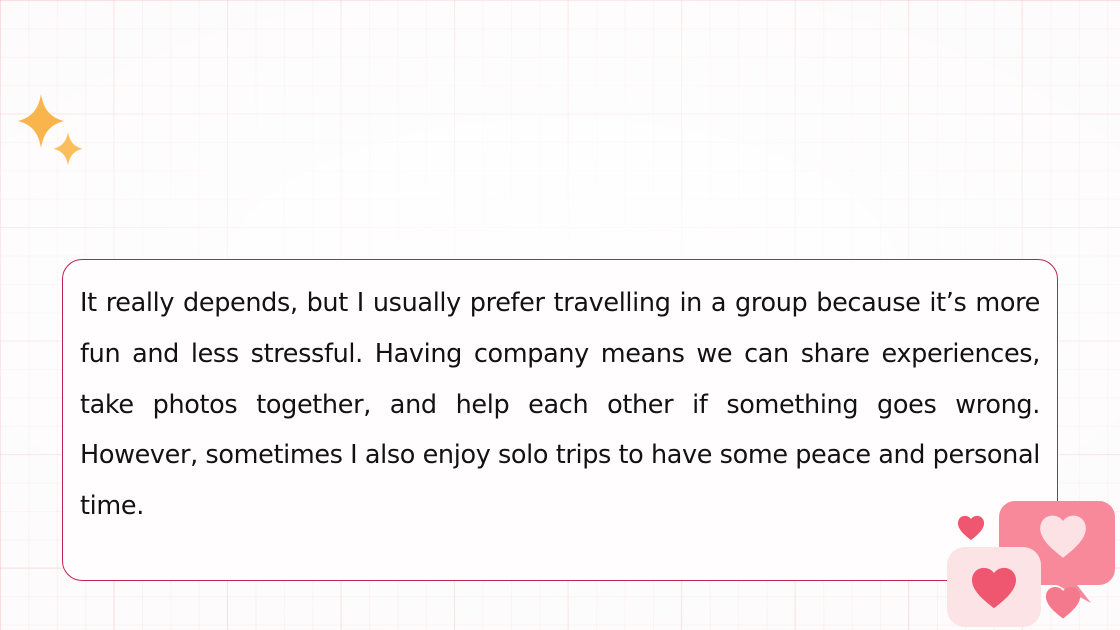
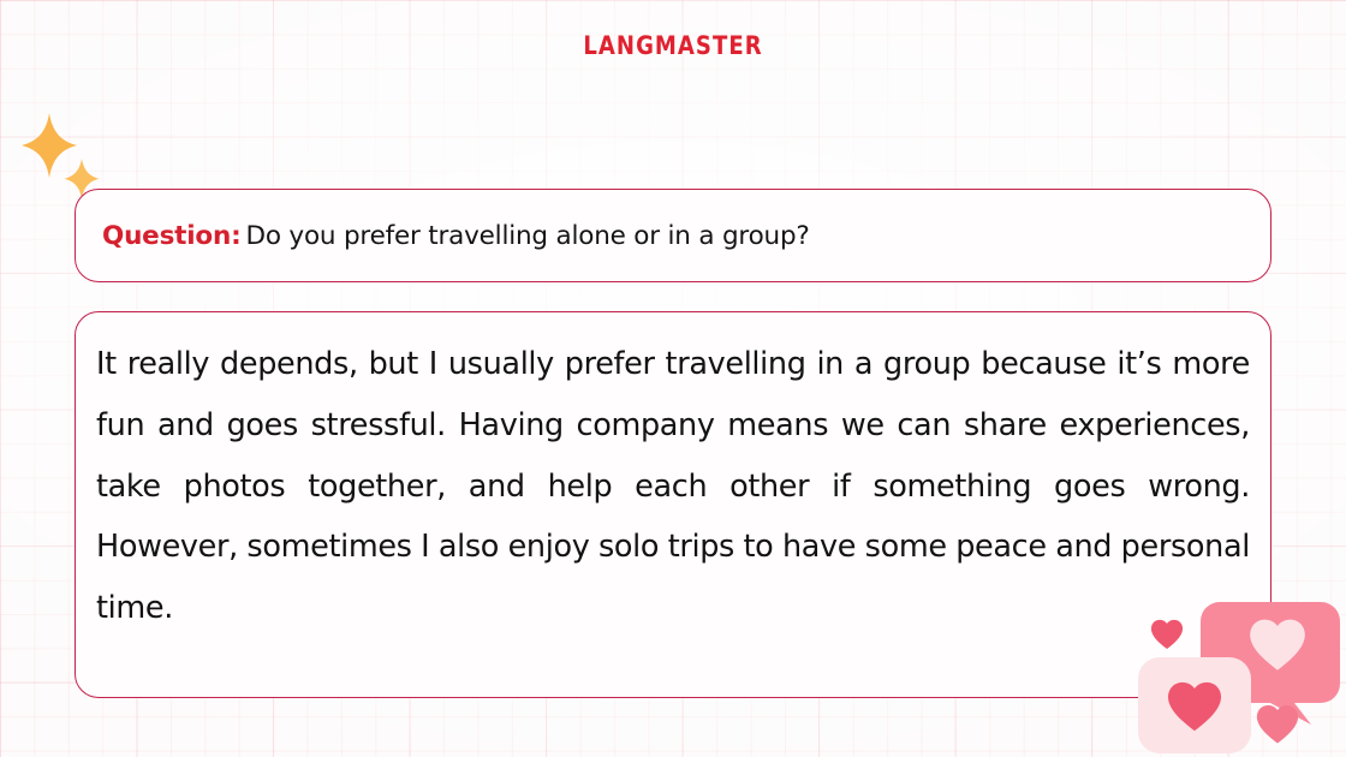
+ LANGMASTER
+ Question: Do you prefer travelling alone or in a group?
- It really depends, but I usually prefer travelling in a group because it’s more fun and less stressful. Having company means we can share experiences, take photos together, and help each other if something goes wrong. However, sometimes I also enjoy solo trips to have some peace and personal time.
+ It really depends, but I usually prefer travelling in a group because it’s more fun and goes stressful. Having company means we can share experiences, take photos together, and help each other if something goes wrong. However, sometimes I also enjoy solo trips to have some peace and personal time.
